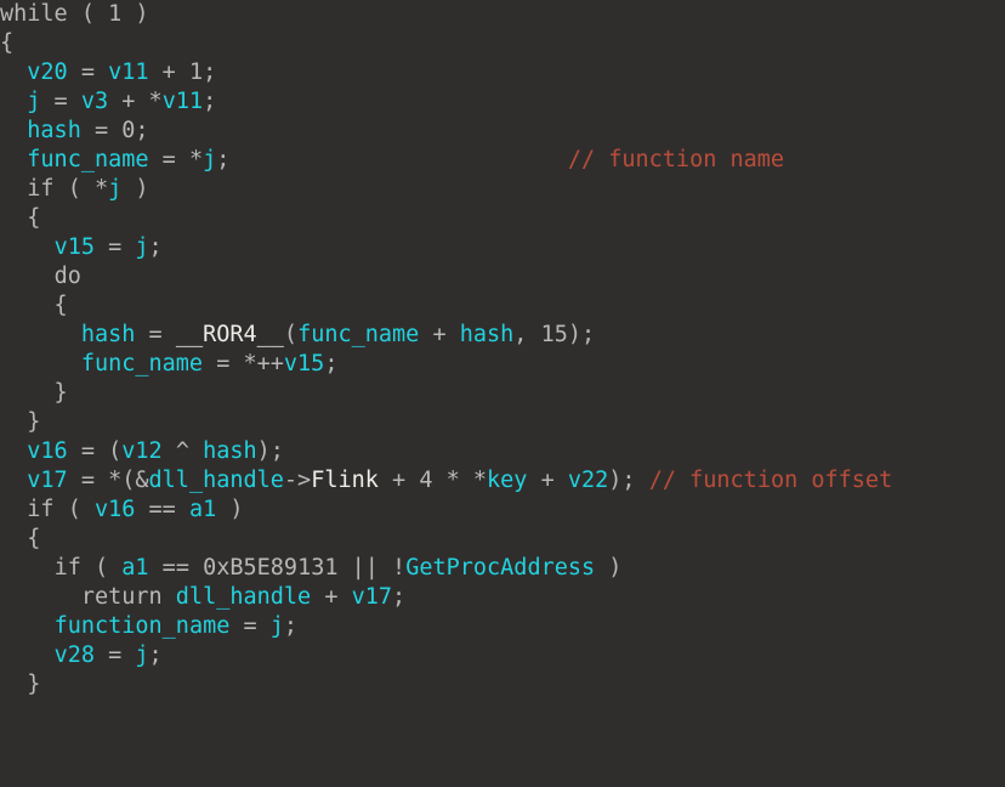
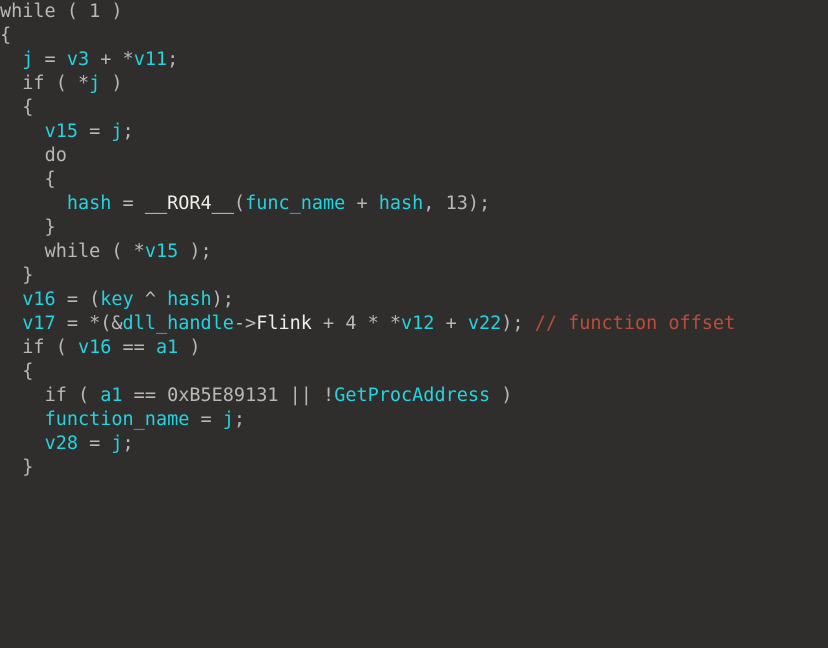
  while ( 1 )
  {
- v20 = v11 + 1;
  j = v3 + *v11;
- hash = 0;
- func_name = *j; // function name
  if ( *j )
  {
  v15 = j;
  do
  {
- hash = __ROR4__(func_name + hash, 15);
+ hash = __ROR4__(func_name + hash, 13);
- func_name = *++v15;
  }
+ while ( *v15 );
  }
- v16 = (v12 ^ hash);
+ v16 = (key ^ hash);
- v17 = *(&dll_handle->Flink + 4 * *key + v22); // function offset
+ v17 = *(&dll_handle->Flink + 4 * *v12 + v22); // function offset
  if ( v16 == a1 )
  {
  if ( a1 == 0xB5E89131 || !GetProcAddress )
- return dll_handle + v17;
  function_name = j;
  v28 = j;
  }
